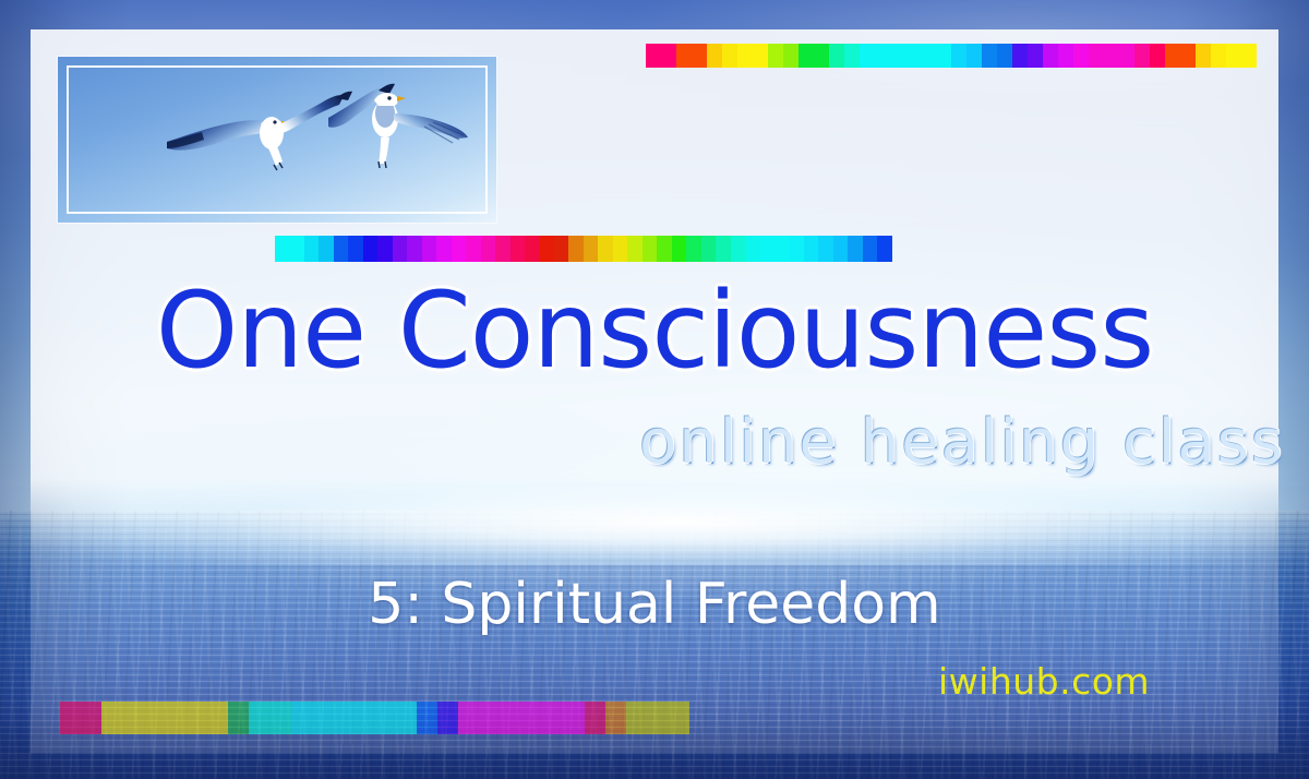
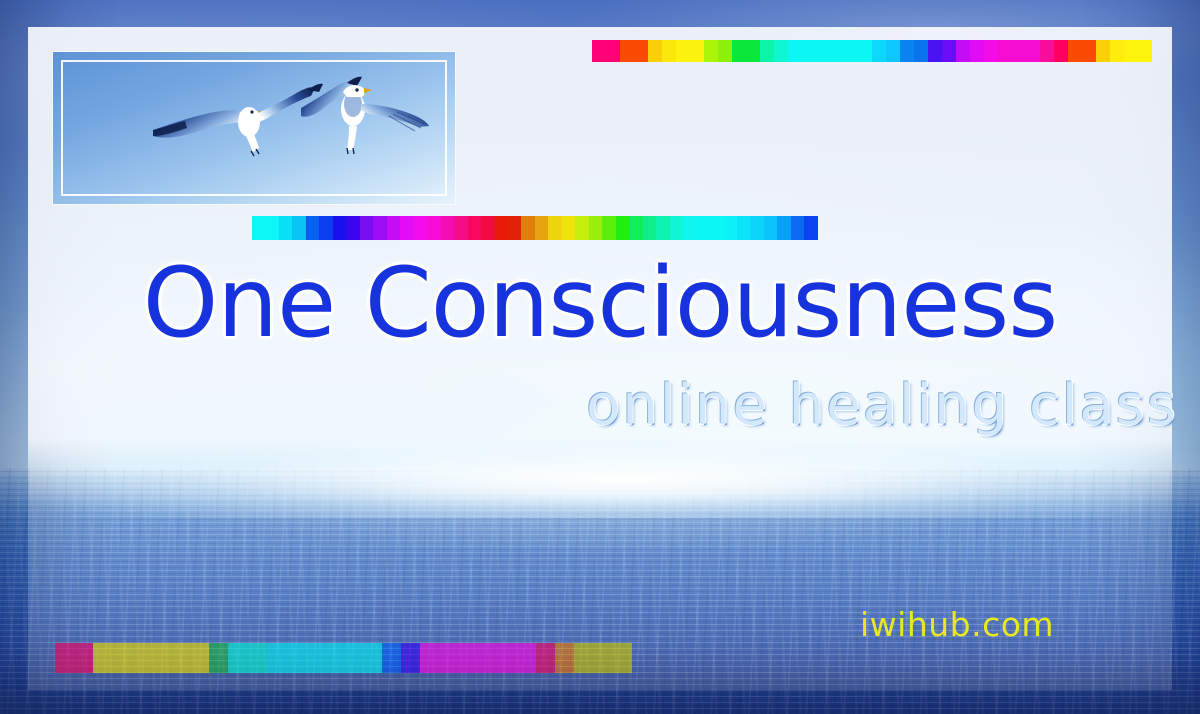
  One Consciousness
  online healing class
- 5: Spiritual Freedom
  iwihub.com
